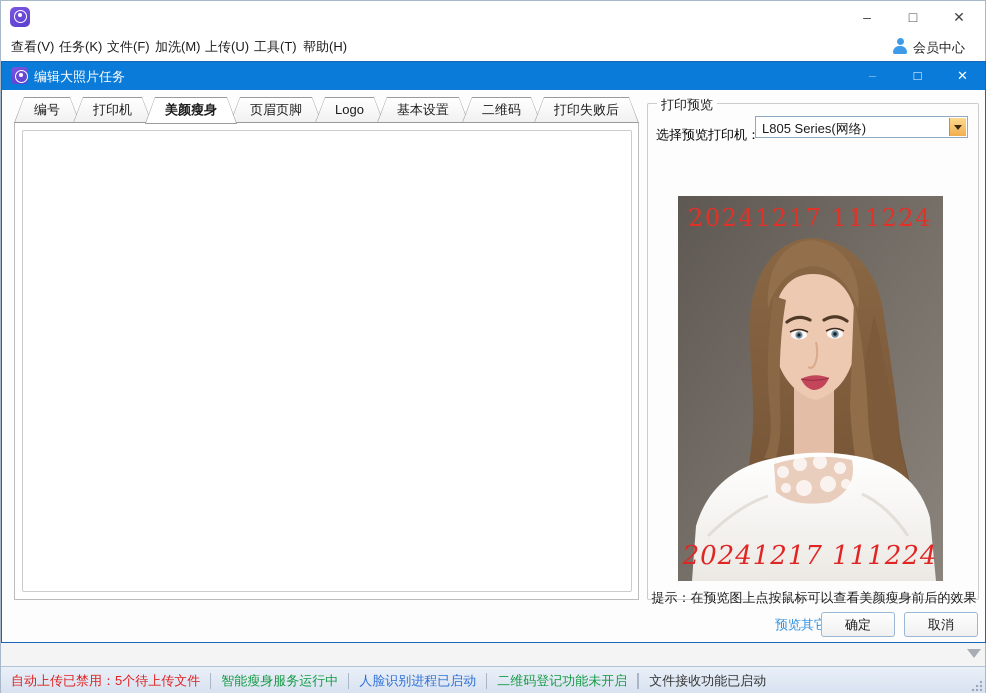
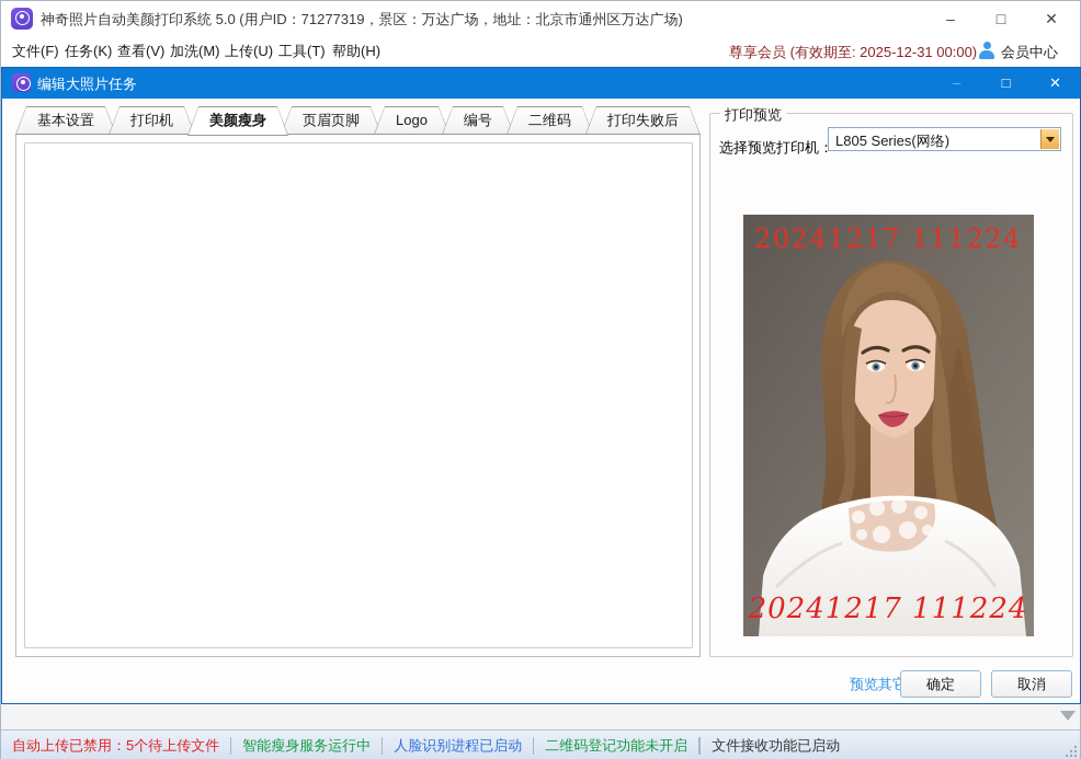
+ 神奇照片自动美颜打印系统 5.0 (用户ID：71277319，景区：万达广场，地址：北京市通州区万达广场)
  –
  □
  ✕
- 查看(V)
+ 文件(F)
  任务(K)
- 文件(F)
+ 查看(V)
  加洗(M)
  上传(U)
  工具(T)
  帮助(H)
+ 尊享会员 (有效期至: 2025-12-31 00:00)
  会员中心
  编辑大照片任务
  –
  □
  ✕
- 编号
+ 基本设置
  打印机
  美颜瘦身
  页眉页脚
  Logo
- 基本设置
+ 编号
  二维码
  打印失败后
  打印预览
  选择预览打印机：
  L805 Series(网络)
  20241217 111224
  20241217 111224
- 提示：在预览图上点按鼠标可以查看美颜瘦身前后的效果
  确定
  取消
  自动上传已禁用：5个待上传文件
  智能瘦身服务运行中
  人脸识别进程已启动
  二维码登记功能未开启
  文件接收功能已启动
